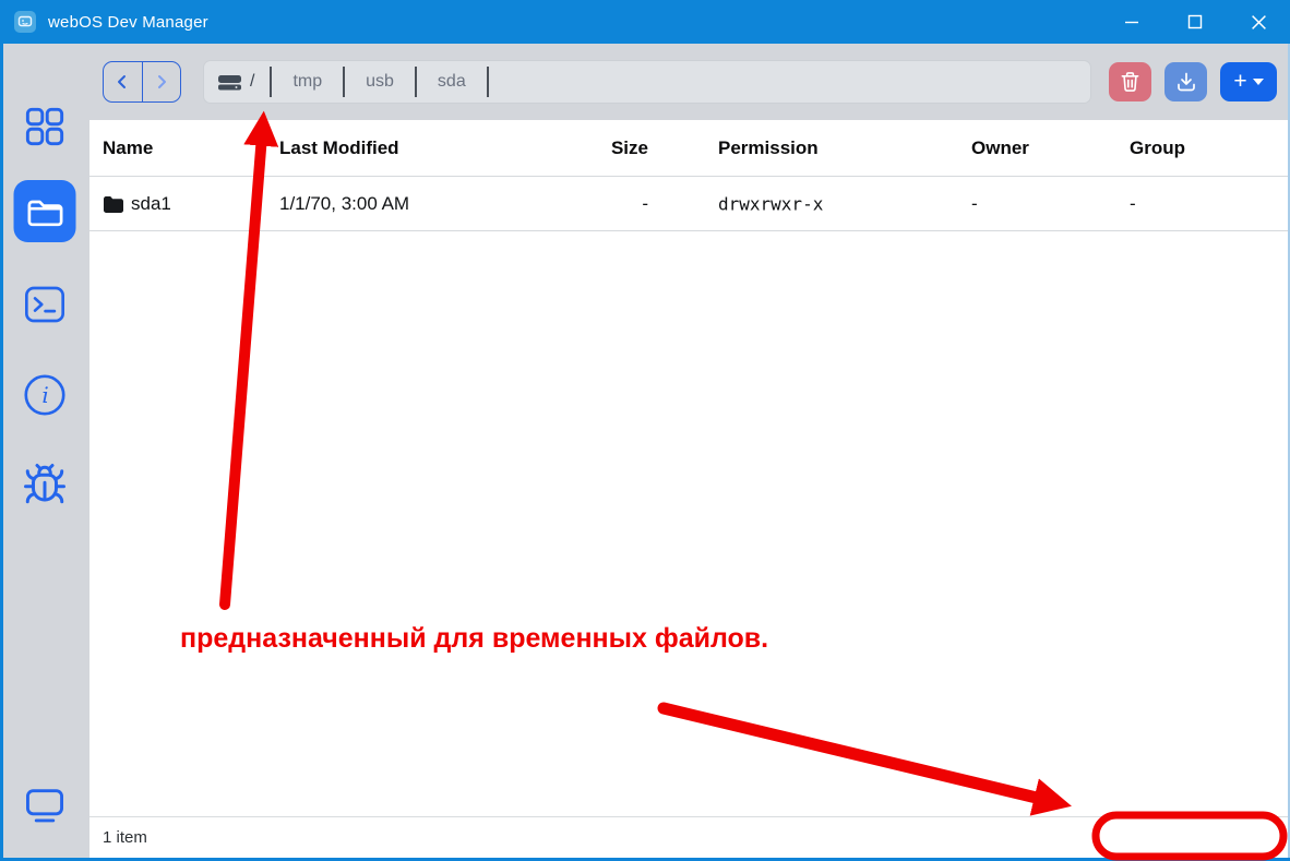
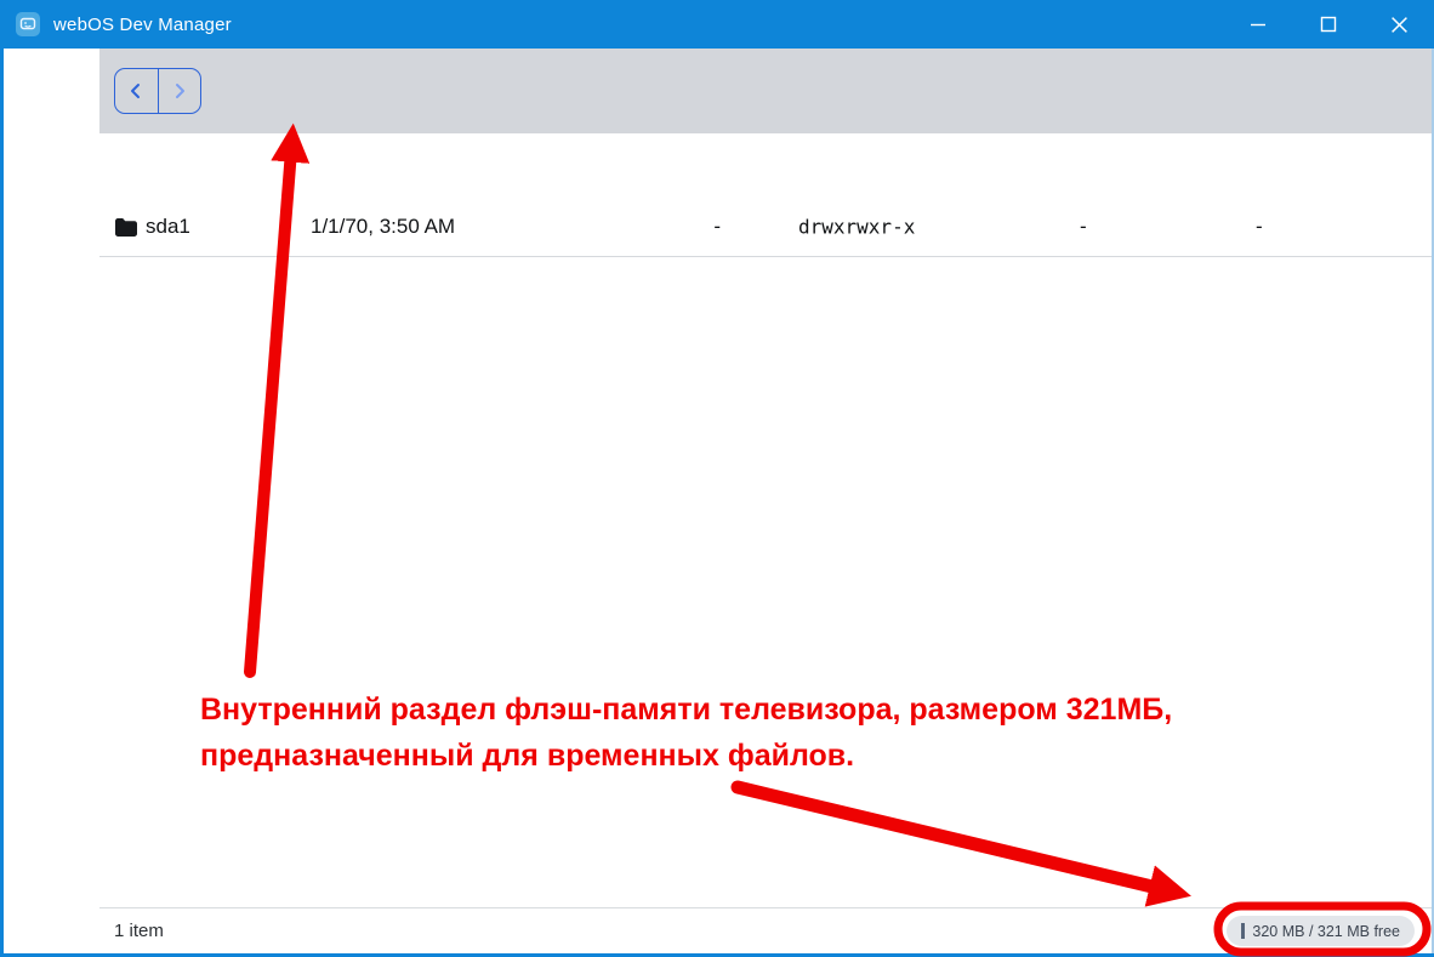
  webOS Dev Manager
- i
- /
- tmp
- usb
- sda
- +
- Name
- Last Modified
- Size
- Permission
- Owner
- Group
  sda1
- 1/1/70, 3:00 AM
+ 1/1/70, 3:50 AM
  -
  drwxrwxr-x
  -
  -
  1 item
+ 320 MB / 321 MB free
+ Внутренний раздел флэш-памяти телевизора, размером 321МБ,
  предназначенный для временных файлов.
